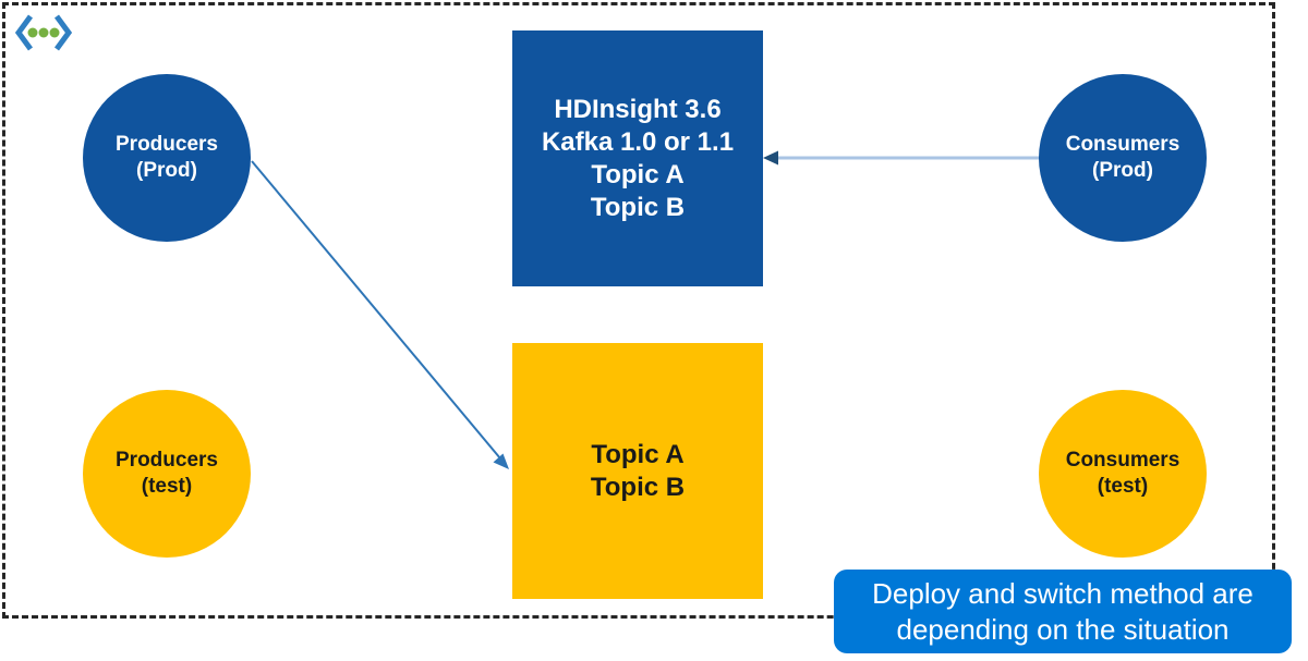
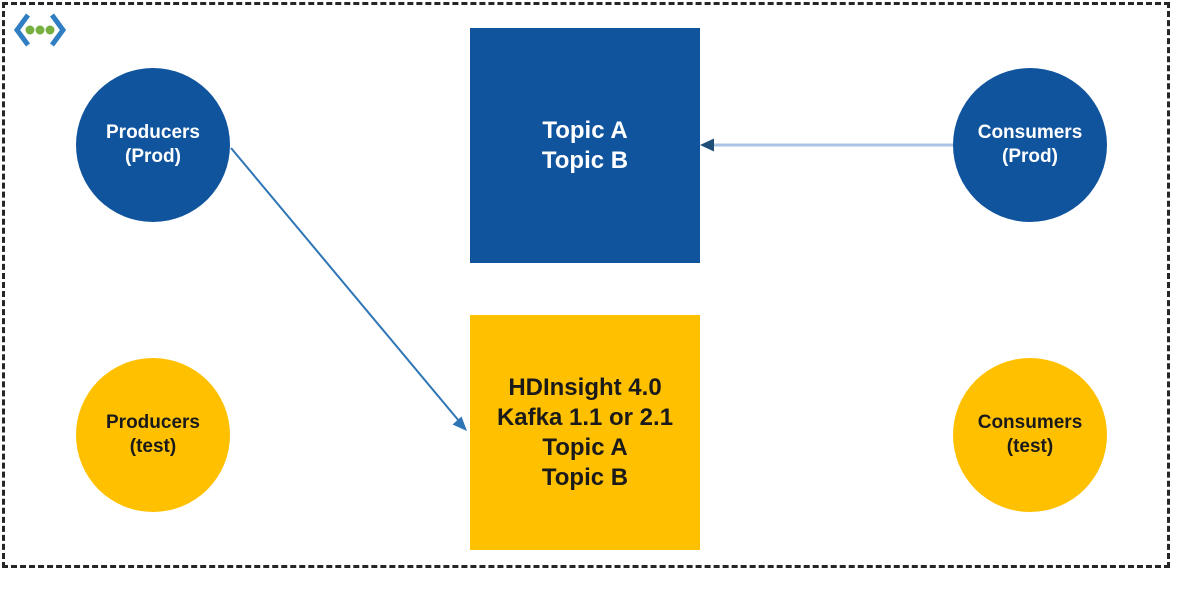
  Producers
  (Prod)
  Producers
  (test)
  Consumers
  (Prod)
  Consumers
  (test)
- HDInsight 3.6
- Kafka 1.0 or 1.1
  Topic A
  Topic B
+ HDInsight 4.0
+ Kafka 1.1 or 2.1
  Topic A
  Topic B
- Deploy and switch method are
- depending on the situation
